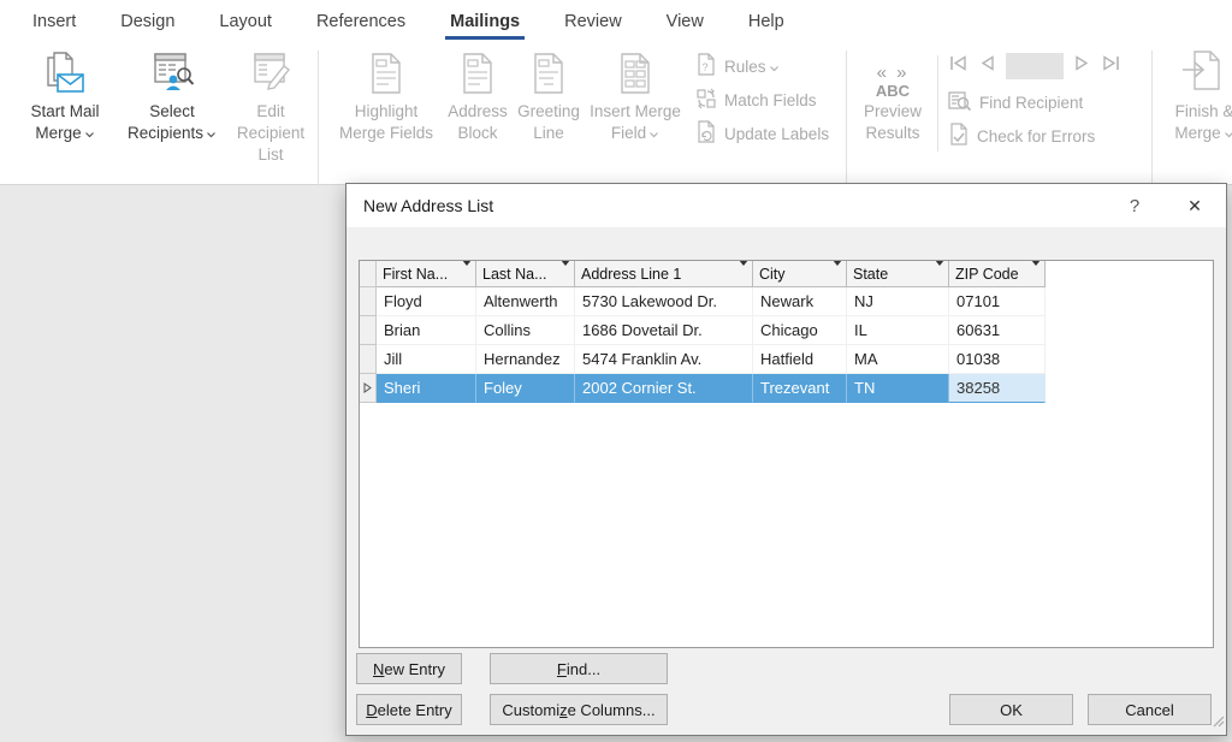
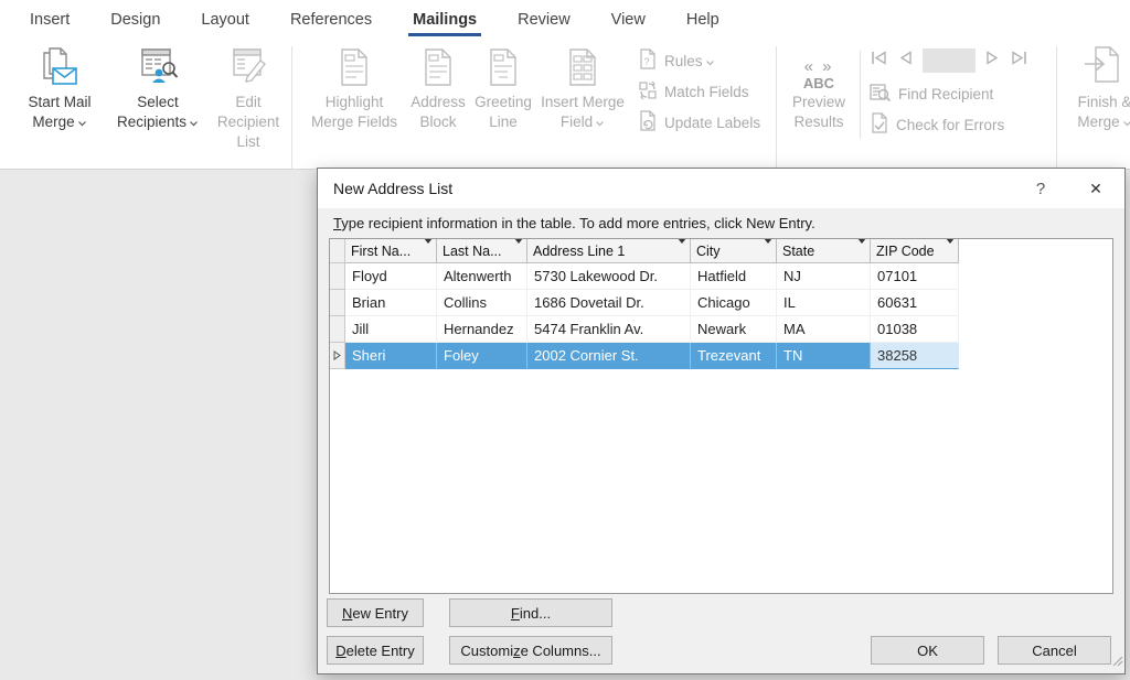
  Insert
  Design
  Layout
  References
  Mailings
  Review
  View
  Help
  Start Mail Merge
  Select Recipients
  Edit Recipient List
  Highlight Merge Fields
  Address Block
  Greeting Line
  Insert Merge Field
  ?
  Rules
  Match Fields
  Update Labels
  « »
  ABC
  Preview Results
  Find Recipient
  Check for Errors
  Finish & Merge
  New Address List
  ?
  ✕
+ Type recipient information in the table. To add more entries, click New Entry.
  First Na...
  Last Na...
  Address Line 1
  City
  State
  ZIP Code
  Floyd
  Altenwerth
  5730 Lakewood Dr.
- Newark
+ Hatfield
  NJ
  07101
  Brian
  Collins
  1686 Dovetail Dr.
  Chicago
  IL
  60631
  Jill
  Hernandez
  5474 Franklin Av.
- Hatfield
+ Newark
  MA
  01038
  Sheri
  Foley
  2002 Cornier St.
  Trezevant
  TN
  38258
  New Entry
  Find...
  Delete Entry
  Customize Columns...
  OK
  Cancel
